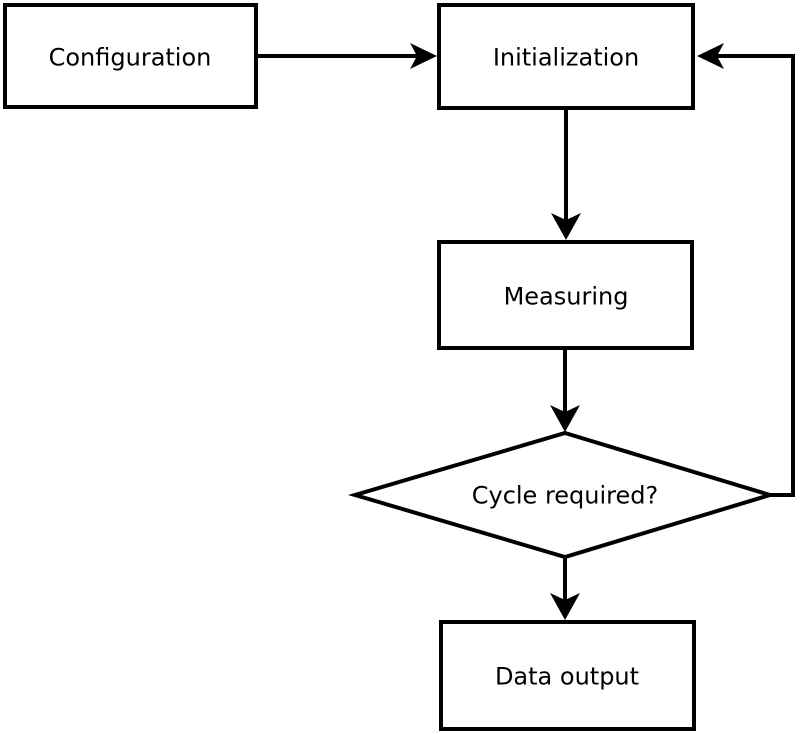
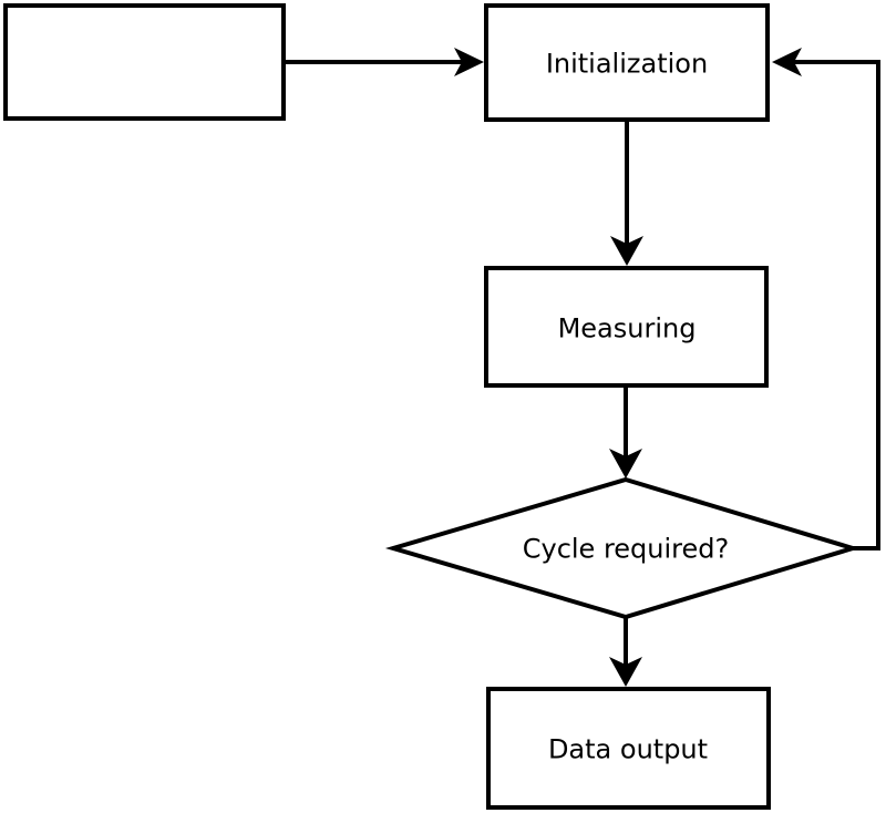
- Configuration
  Initialization
  Measuring
  Cycle required?
  Data output
